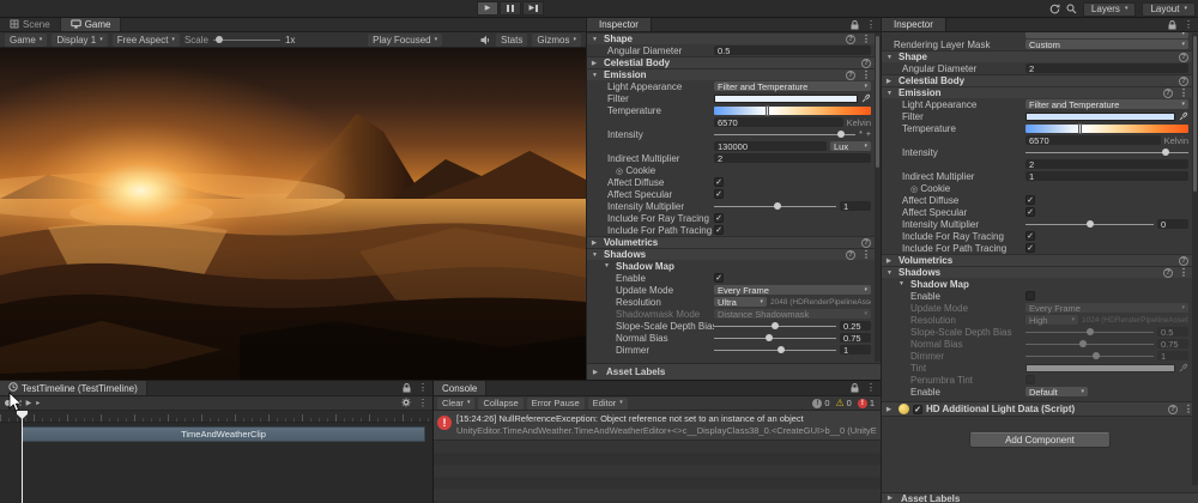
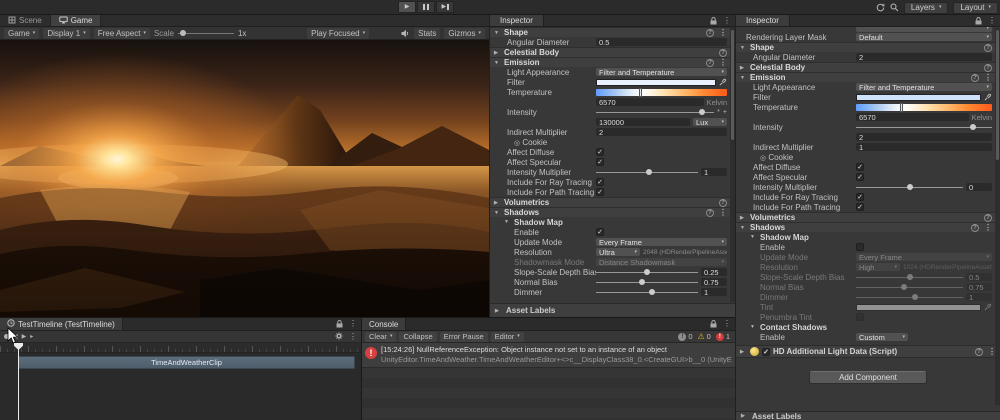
  Layers
  Layout
  Scene
  Game
  Game
  Display 1
  Free Aspect
  Scale
  1x
  Play Focused
  Stats
  Gizmos
  TestTimeline (TestTimeline)
  ⋮
  ⋮
  TimeAndWeatherClip
  Console
  ⋮
  Clear
  Collapse
  Error Pause
  Editor
  0
  ⚠
  0
  1
  !
- [15:24:26] NullReferenceException: Object reference not set to an instance of an object
+ [15:24:26] NullReferenceException: Object instance not set to an instance of an object
  UnityEditor.TimeAndWeather.TimeAndWeatherEditor+<>c__DisplayClass38_0.<CreateGUI>b__0 (UnityE
  Inspector
  ⋮
  Shape
  ⋮
  Angular Diameter
  0.5
  Celestial Body
  Emission
  ⋮
  Light Appearance
  Filter and Temperature
  Filter
  Temperature
  6570
  Kelvin
  Intensity
  130000
  Lux
  Indirect Multiplier
  2
  Cookie
  Affect Diffuse
  Affect Specular
  Intensity Multiplier
  1
  Include For Ray Tracing
  Include For Path Tracing
  Volumetrics
  Shadows
  ⋮
  Shadow Map
  Enable
  Update Mode
  Every Frame
  Resolution
  Ultra
  Shadowmask Mode
  Distance Shadowmask
  Slope-Scale Depth Bia
  0.25
  Normal Bias
  0.75
  Dimmer
  1
  Asset Labels
  Inspector
  ⋮
  Rendering Layer Mask
- Custom
+ Default
  Shape
  Angular Diameter
  2
  Celestial Body
  Emission
  ⋮
  Light Appearance
  Filter and Temperature
  Filter
  Temperature
  6570
  Kelvin
  Intensity
  2
  Indirect Multiplier
  1
  Cookie
  Affect Diffuse
  Affect Specular
  Intensity Multiplier
  0
  Include For Ray Tracing
  Include For Path Tracing
  Volumetrics
  Shadows
  ⋮
  Shadow Map
  Enable
  Update Mode
  Every Frame
  Resolution
  High
  Slope-Scale Depth Bias
  0.5
  Normal Bias
  0.75
  Dimmer
  1
  Tint
  Penumbra Tint
+ Contact Shadows
  Enable
- Default
+ Custom
  HD Additional Light Data (Script)
  ⋮
  Add Component
  Asset Labels
